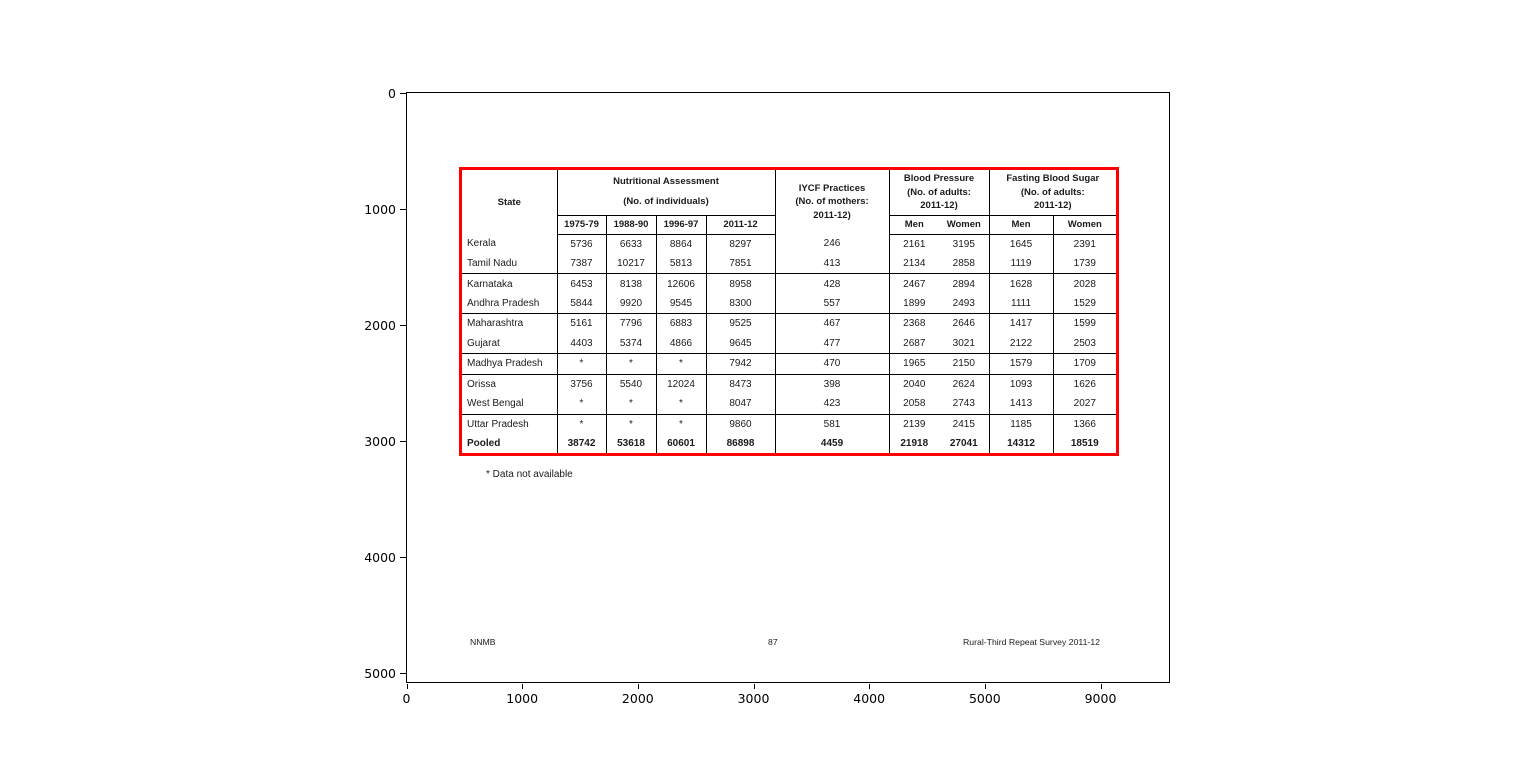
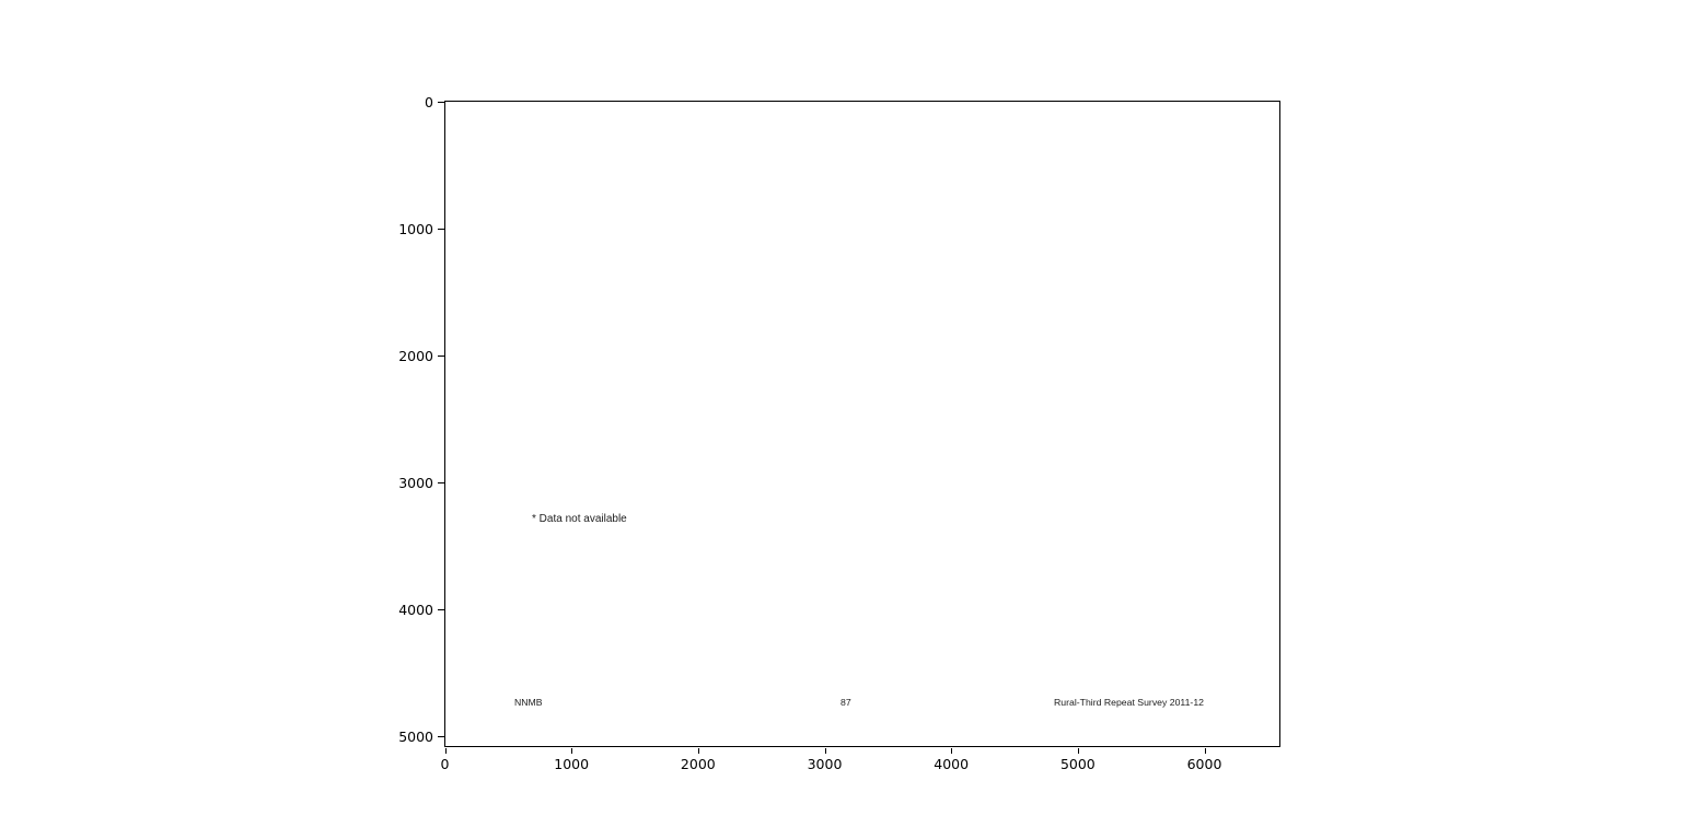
  0
  1000
  2000
  3000
  4000
  5000
  0
  1000
  2000
  3000
  4000
  5000
- 9000
+ 6000
- State	Nutritional Assessment (No. of individuals)	IYCF Practices (No. of mothers: 2011-12)	Blood Pressure (No. of adults: 2011-12)	Fasting Blood Sugar (No. of adults: 2011-12)
- 1975-79	1988-90	1996-97	2011-12	Men	Women	Men	Women
- Kerala	5736	6633	8864	8297	246	2161	3195	1645	2391
- Tamil Nadu	7387	10217	5813	7851	413	2134	2858	1119	1739
- Karnataka	6453	8138	12606	8958	428	2467	2894	1628	2028
- Andhra Pradesh	5844	9920	9545	8300	557	1899	2493	1111	1529
- Maharashtra	5161	7796	6883	9525	467	2368	2646	1417	1599
- Gujarat	4403	5374	4866	9645	477	2687	3021	2122	2503
- Madhya Pradesh	*	*	*	7942	470	1965	2150	1579	1709
- Orissa	3756	5540	12024	8473	398	2040	2624	1093	1626
- West Bengal	*	*	*	8047	423	2058	2743	1413	2027
- Uttar Pradesh	*	*	*	9860	581	2139	2415	1185	1366
- Pooled	38742	53618	60601	86898	4459	21918	27041	14312	18519
  * Data not available
  NNMB
  87
  Rural-Third Repeat Survey 2011-12
